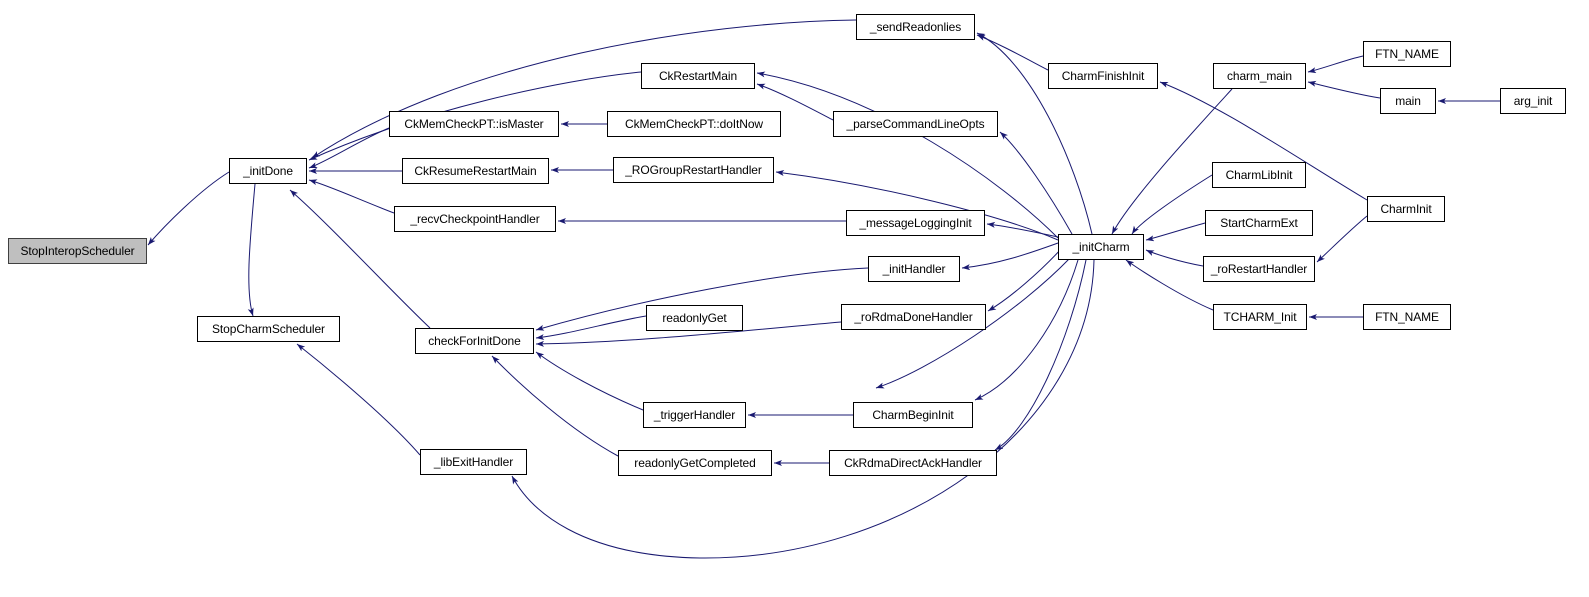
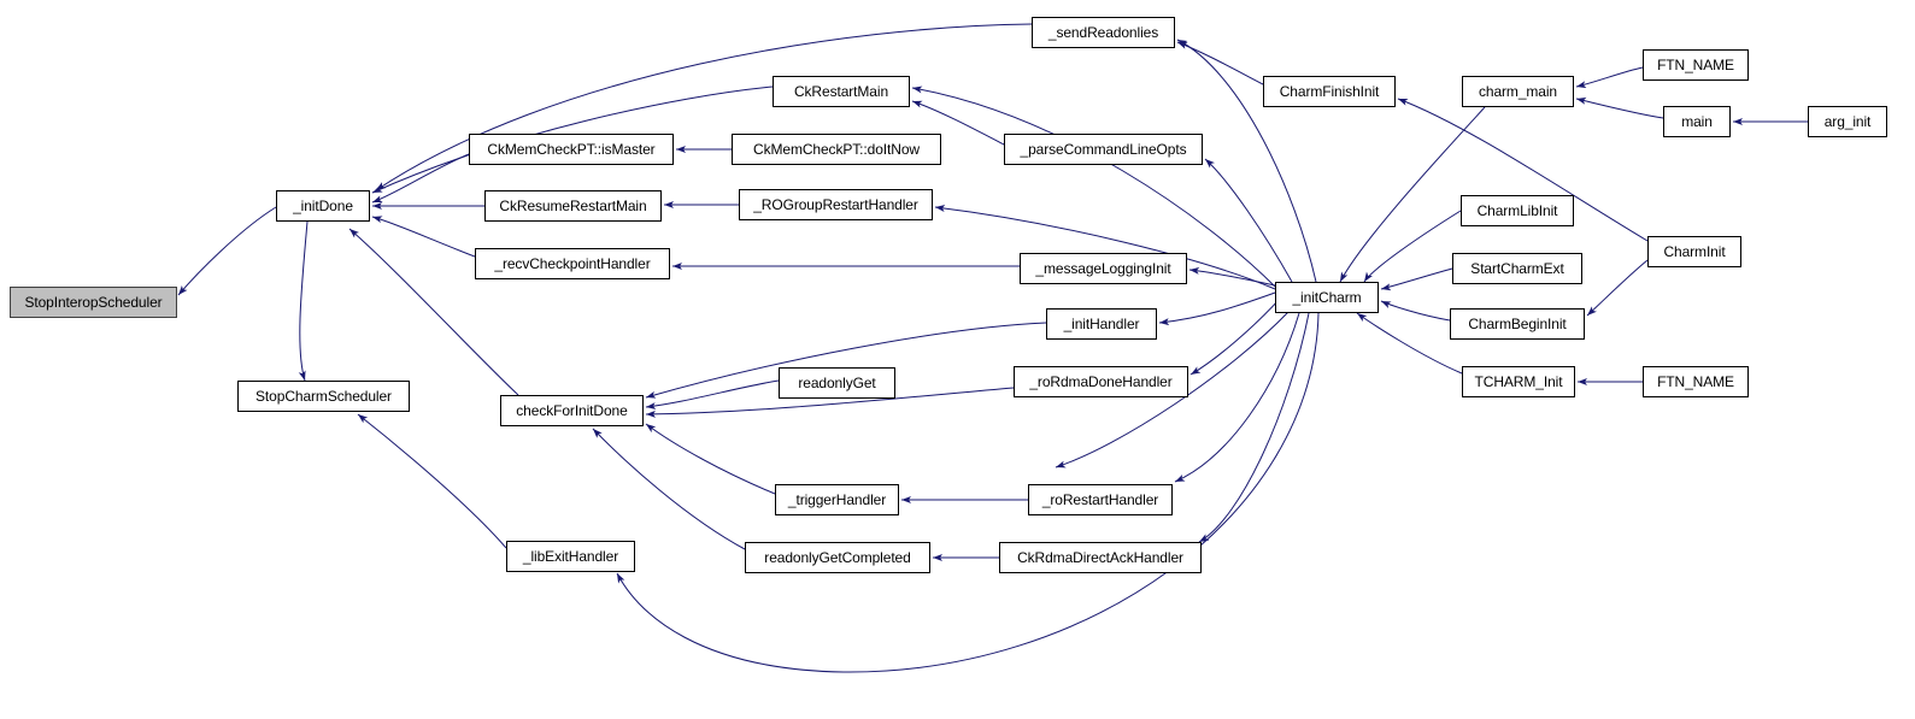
  StopInteropScheduler
  _initDone
  StopCharmScheduler
  checkForInitDone
  _libExitHandler
  CkMemCheckPT::isMaster
  CkResumeRestartMain
  _recvCheckpointHandler
  CkMemCheckPT::doItNow
  _ROGroupRestartHandler
  readonlyGet
  _triggerHandler
  readonlyGetCompleted
  CkRestartMain
  _sendReadonlies
  _parseCommandLineOpts
  _messageLoggingInit
  _initHandler
  _roRdmaDoneHandler
- CharmBeginInit
+ _roRestartHandler
  CkRdmaDirectAckHandler
  _initCharm
  CharmFinishInit
  CharmLibInit
  StartCharmExt
- _roRestartHandler
+ CharmBeginInit
  TCHARM_Init
  charm_main
  CharmInit
  FTN_NAME
  main
  arg_init
  FTN_NAME
